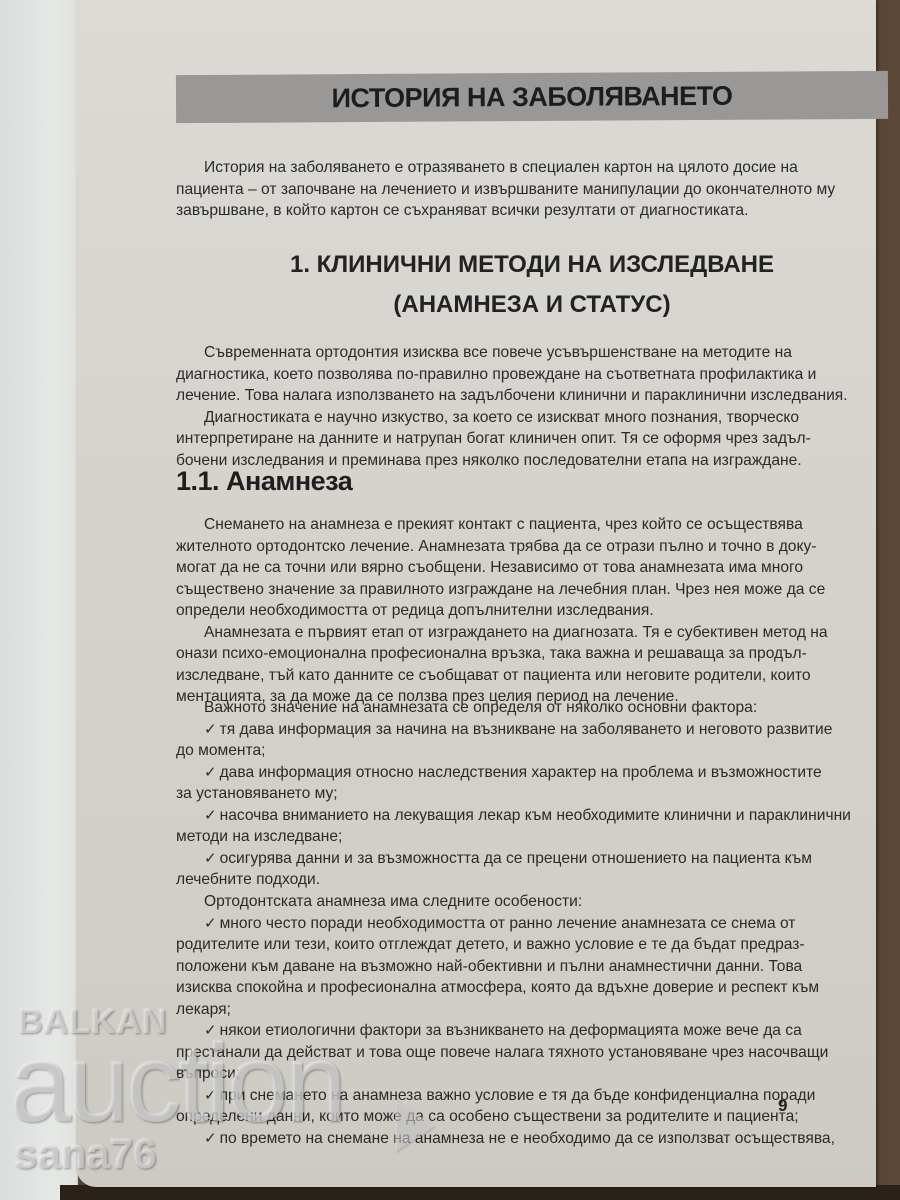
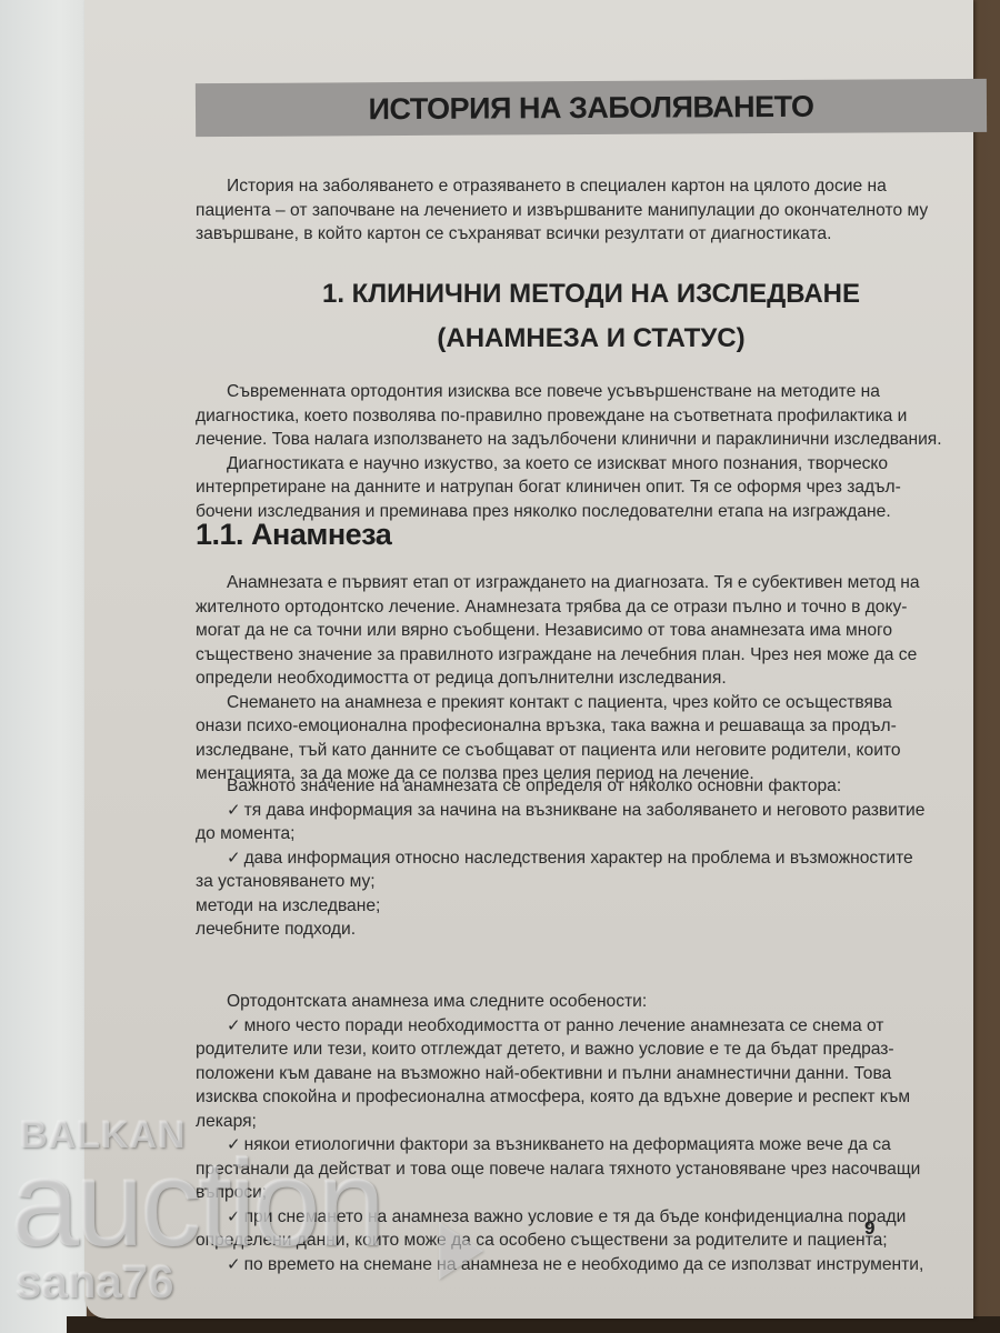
  ИСТОРИЯ НА ЗАБОЛЯВАНЕТО
  История на заболяването е отразяването в специален картон на цялото досие на
  пациента – от започване на лечението и извършваните манипулации до окончателното му
  завършване, в който картон се съхраняват всички резултати от диагностиката.
  1. КЛИНИЧНИ МЕТОДИ НА ИЗСЛЕДВАНЕ
  (АНАМНЕЗА И СТАТУС)
  Съвременната ортодонтия изисква все повече усъвършенстване на методите на
  диагностика, което позволява по-правилно провеждане на съответната профилактика и
  лечение. Това налага използването на задълбочени клинични и параклинични изследвания.
  Диагностиката е научно изкуство, за което се изискват много познания, творческо
  интерпретиране на данните и натрупан богат клиничен опит. Тя се оформя чрез задъл-
  бочени изследвания и преминава през няколко последователни етапа на изграждане.
  1.1. Анамнеза
- Снемането на анамнеза е прекият контакт с пациента, чрез който се осъществява
+ Анамнезата е първият етап от изграждането на диагнозата. Тя е субективен метод на
  жителното ортодонтско лечение. Анамнезата трябва да се отрази пълно и точно в доку-
  могат да не са точни или вярно съобщени. Независимо от това анамнезата има много
  съществено значение за правилното изграждане на лечебния план. Чрез нея може да се
  определи необходимостта от редица допълнителни изследвания.
- Анамнезата е първият етап от изграждането на диагнозата. Тя е субективен метод на
+ Снемането на анамнеза е прекият контакт с пациента, чрез който се осъществява
  онази психо-емоционална професионална връзка, така важна и решаваща за продъл-
  изследване, тъй като данните се съобщават от пациента или неговите родители, които
  ментацията, за да може да се ползва през целия период на лечение.
  Важното значение на анамнезата се определя от няколко основни фактора:
  ✓ тя дава информация за начина на възникване на заболяването и неговото развитие
  до момента;
  ✓ дава информация относно наследствения характер на проблема и възможностите
  за установяването му;
- ✓ насочва вниманието на лекуващия лекар към необходимите клинични и параклинични
  методи на изследване;
- ✓ осигурява данни и за възможността да се прецени отношението на пациента към
  лечебните подходи.
  Ортодонтската анамнеза има следните особености:
  ✓ много често поради необходимостта от ранно лечение анамнезата се снема от
  родителите или тези, които отглеждат детето, и важно условие е те да бъдат предраз-
  положени към даване на възможно най-обективни и пълни анамнестични данни. Това
  изисква спокойна и професионална атмосфера, която да вдъхне доверие и респект към
  лекаря;
  ✓ някои етиологични фактори за възникването на деформацията може вече да са
  престанали да действат и това още повече налага тяхното установяване чрез насочващи
  въпроси;
  ✓ при снемането на анамнеза важно условие е тя да бъде конфиденциална поради
  определени данни, които може да са особено съществени за родителите и пациента;
- ✓ по времето на снемане на анамнеза не е необходимо да се използват осъществява,
+ ✓ по времето на снемане на анамнеза не е необходимо да се използват инструменти,
  9
  BALKAN
  auction
  sana76
